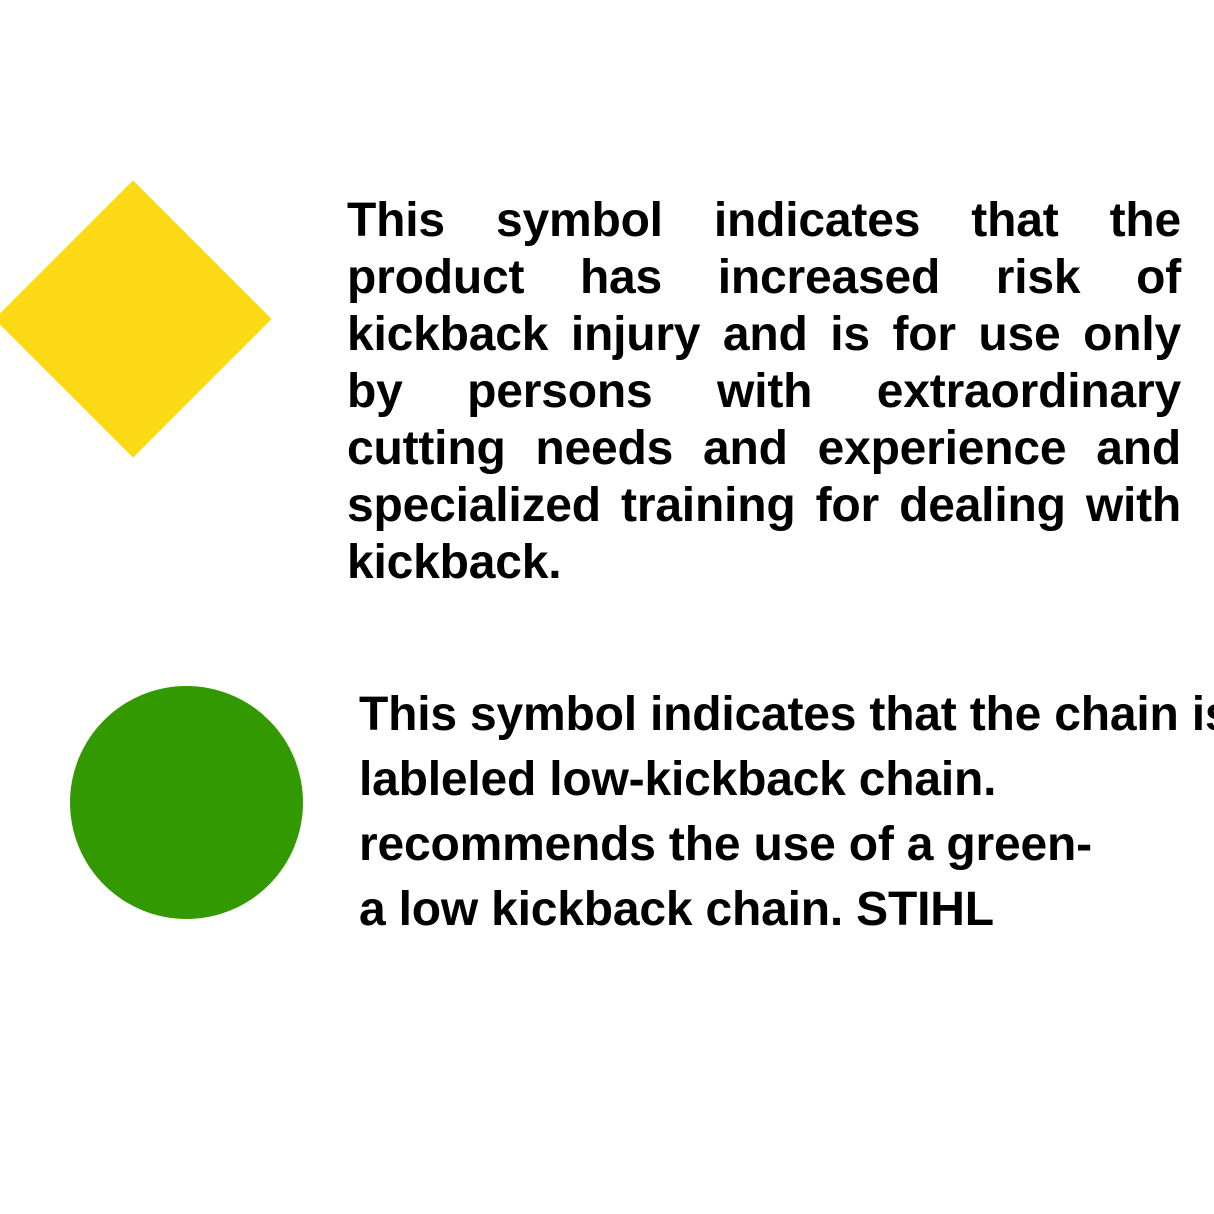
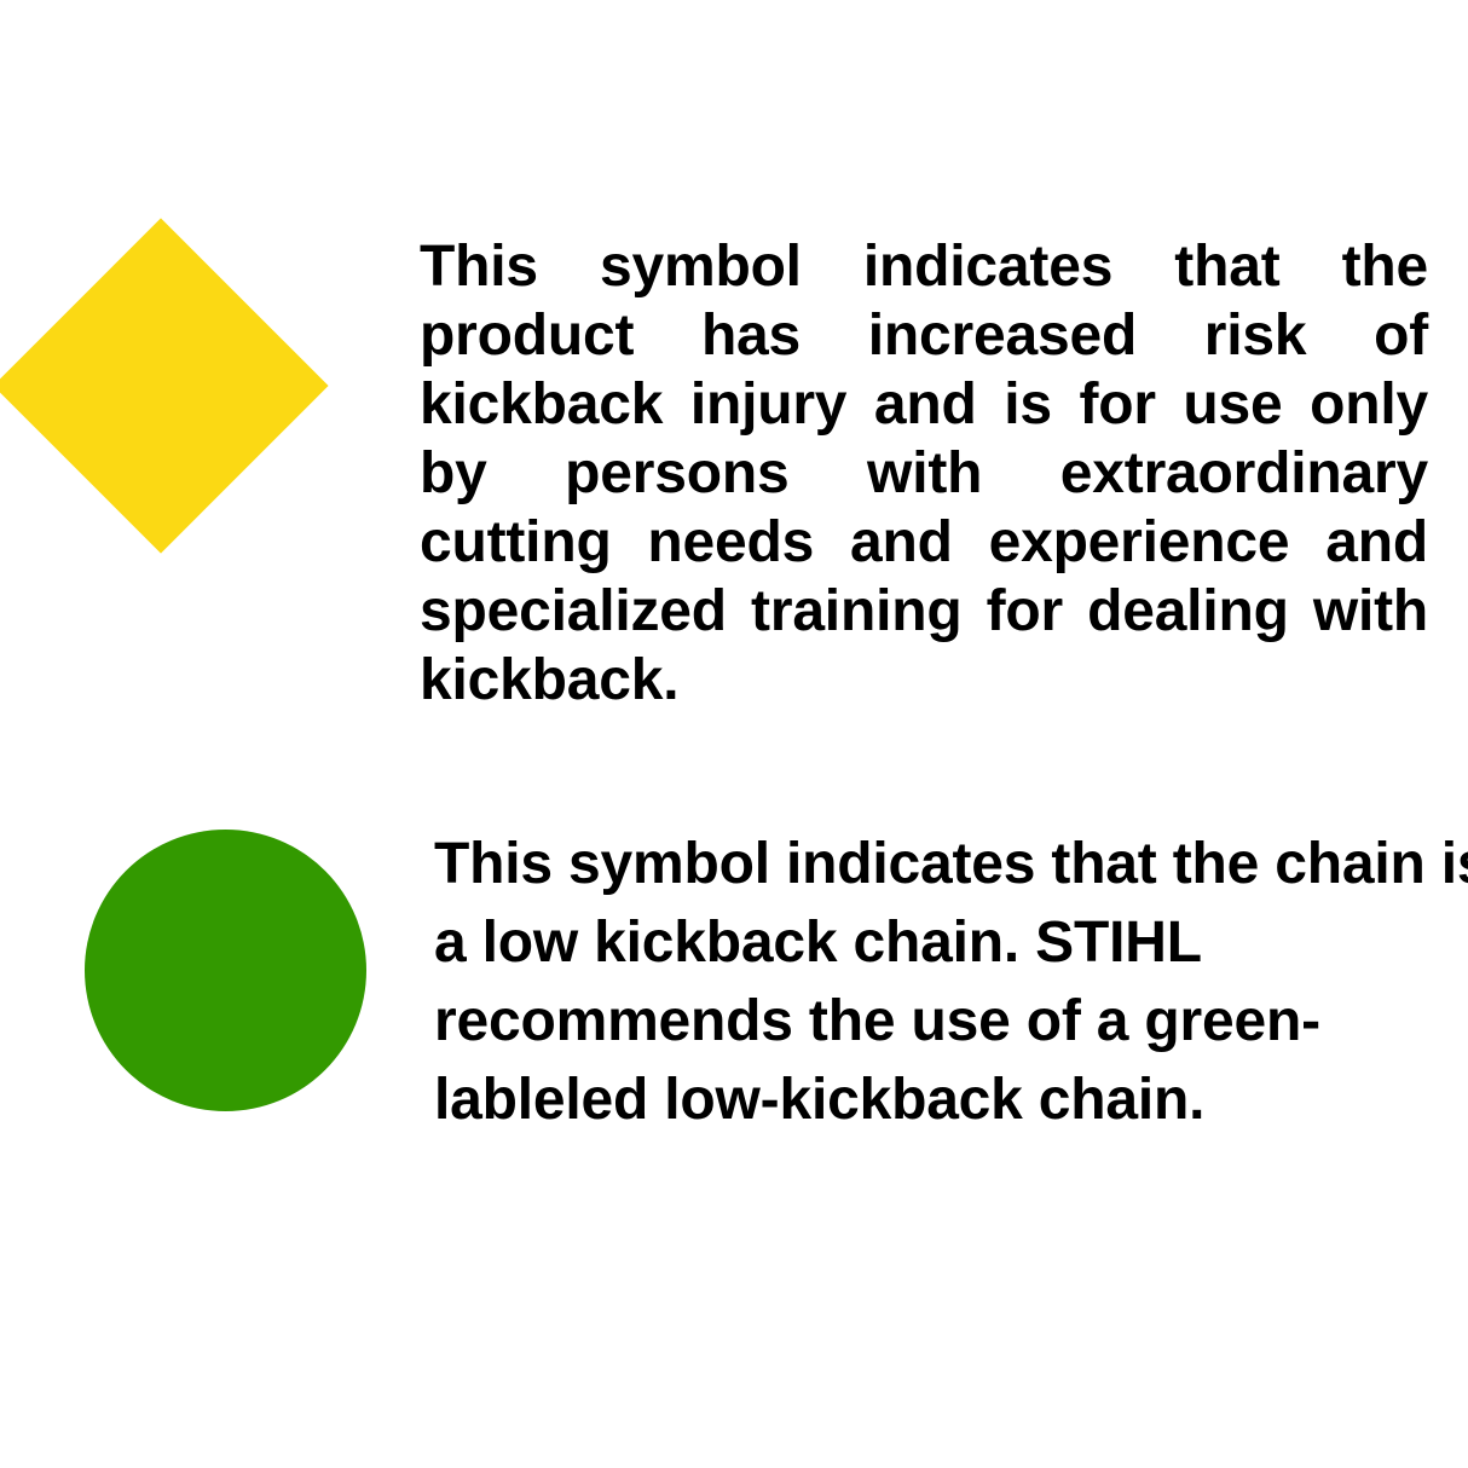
  This symbol indicates that the product has increased risk of kickback injury and is for use only by persons with extraordinary cutting needs and experience and specialized training for dealing with kickback.
  This symbol indicates that the chain i
- lableled low-kickback chain.
+ a low kickback chain. STIHL
  recommends the use of a green-
- a low kickback chain. STIHL
+ lableled low-kickback chain.
